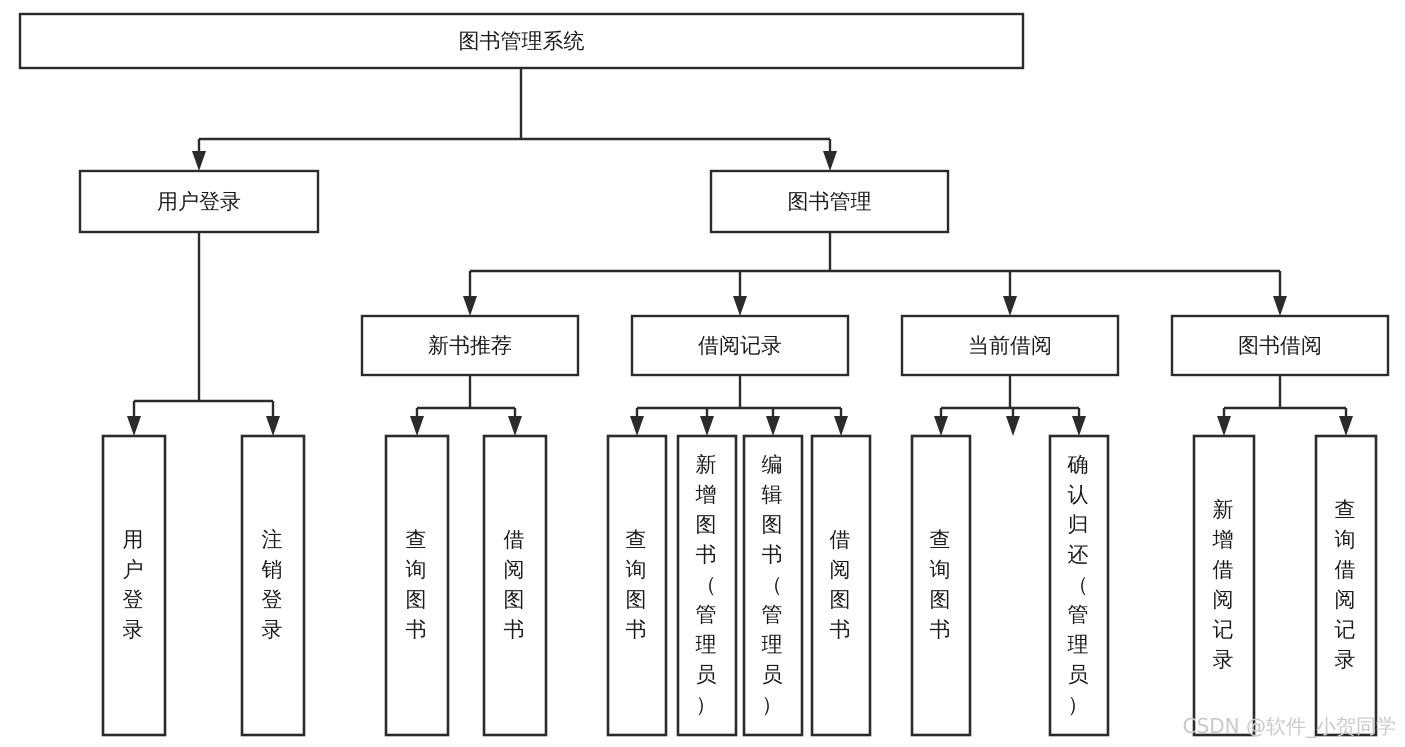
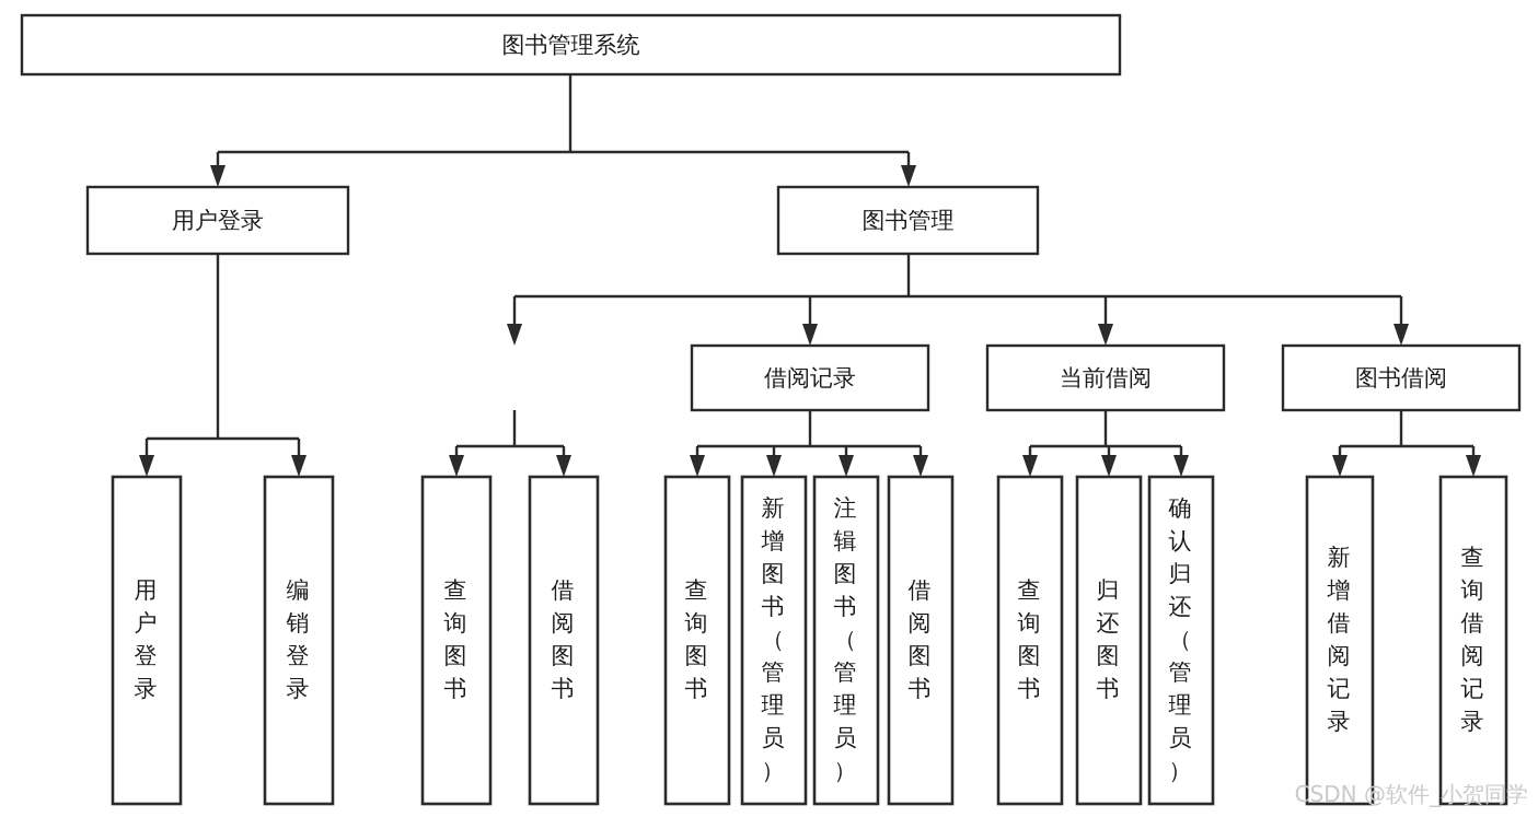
  图书管理系统
  用户登录
  图书管理
- 新书推荐
  借阅记录
  当前借阅
  图书借阅
  用户登录
- 注销登录
+ 编销登录
  查询图书
  借阅图书
  查询图书
  新增图书（管理员）
- 编辑图书（管理员）
+ 注辑图书（管理员）
  借阅图书
  查询图书
+ 归还图书
  确认归还（管理员）
  新增借阅记录
  查询借阅记录
  CSDN @软件_小贺同学
